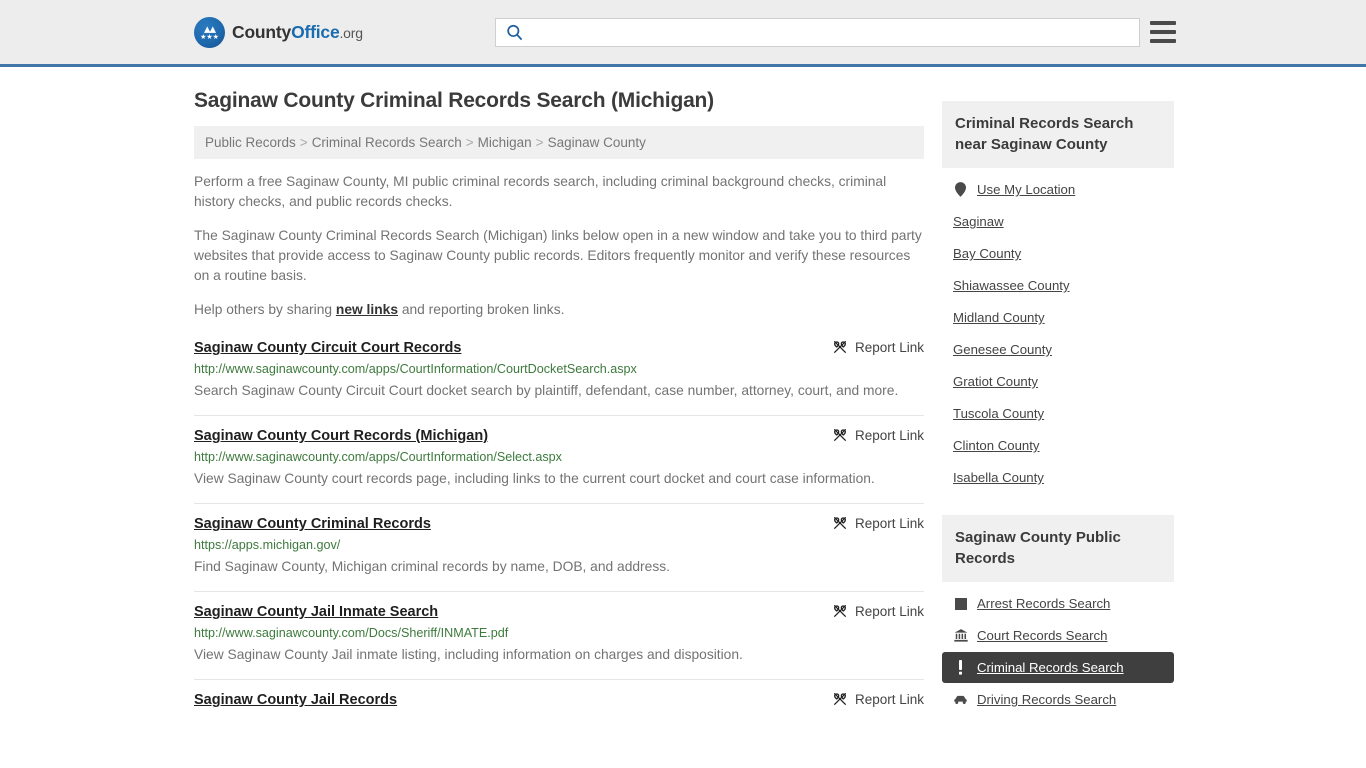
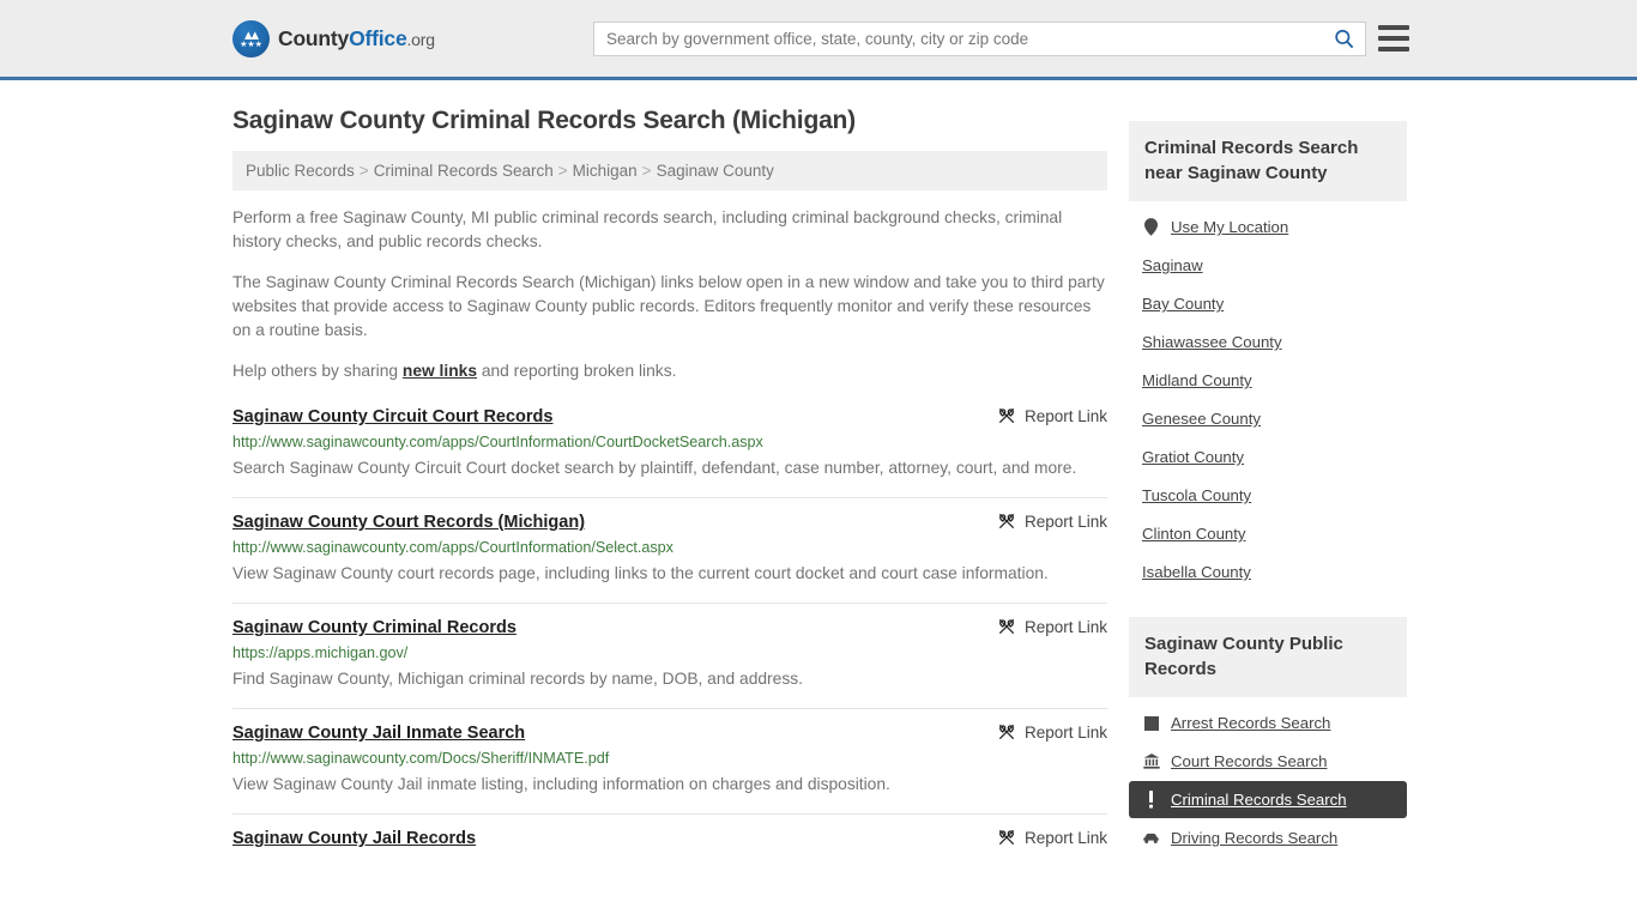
  ▴▴
  ★★★
  CountyOffice.org
+ Search by government office, state, county, city or zip code
  Saginaw County Criminal Records Search (Michigan)
  Public Records > Criminal Records Search > Michigan > Saginaw County
  Perform a free Saginaw County, MI public criminal records search, including criminal background checks, criminal history checks, and public records checks.
  The Saginaw County Criminal Records Search (Michigan) links below open in a new window and take you to third party websites that provide access to Saginaw County public records. Editors frequently monitor and verify these resources on a routine basis.
  Help others by sharing new links and reporting broken links.
  Saginaw County Circuit Court Records
  Report Link
  http://www.saginawcounty.com/apps/CourtInformation/CourtDocketSearch.aspx
  Search Saginaw County Circuit Court docket search by plaintiff, defendant, case number, attorney, court, and more.
  Saginaw County Court Records (Michigan)
  Report Link
  http://www.saginawcounty.com/apps/CourtInformation/Select.aspx
  View Saginaw County court records page, including links to the current court docket and court case information.
  Saginaw County Criminal Records
  Report Link
  https://apps.michigan.gov/
  Find Saginaw County, Michigan criminal records by name, DOB, and address.
  Saginaw County Jail Inmate Search
  Report Link
  http://www.saginawcounty.com/Docs/Sheriff/INMATE.pdf
  View Saginaw County Jail inmate listing, including information on charges and disposition.
  Saginaw County Jail Records
  Report Link
  Criminal Records Search near Saginaw County
  Use My Location
  Saginaw
  Bay County
  Shiawassee County
  Midland County
  Genesee County
  Gratiot County
  Tuscola County
  Clinton County
  Isabella County
  Saginaw County Public Records
  Arrest Records Search
  Court Records Search
  Criminal Records Search
  Driving Records Search
